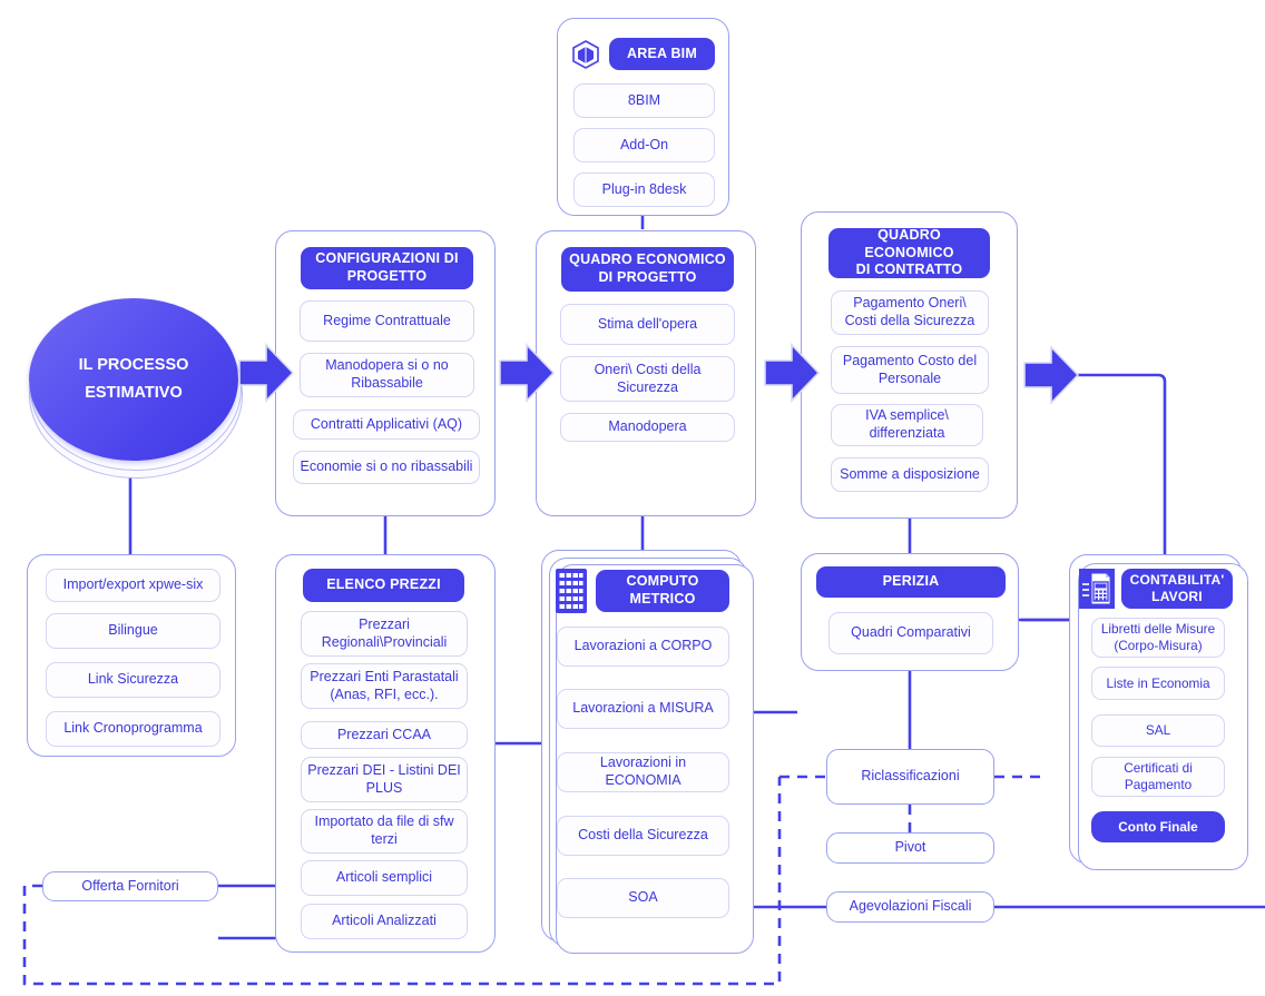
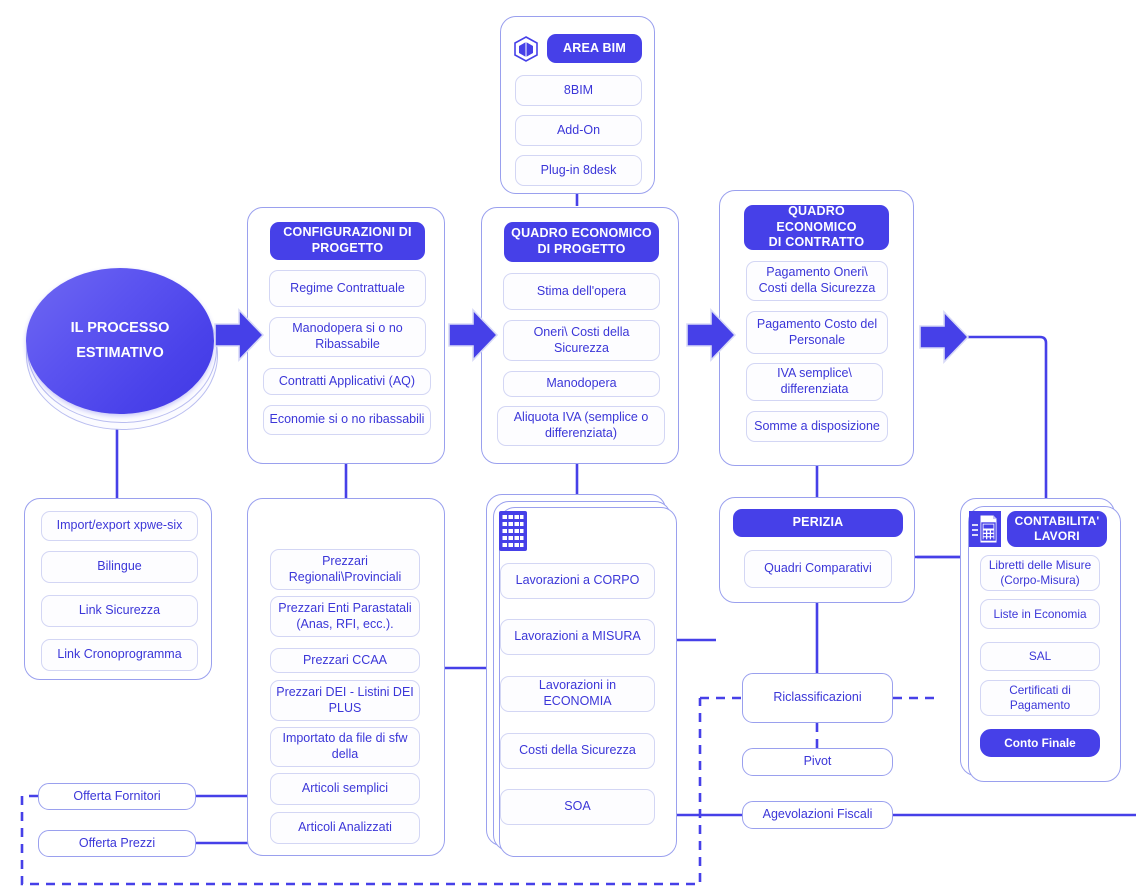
  IL PROCESSO
  ESTIMATIVO
  AREA BIM
  8BIM
  Add-On
  Plug-in 8desk
  CONFIGURAZIONI DI
  PROGETTO
  Regime Contrattuale
  Manodopera si o no Ribassabile
  Contratti Applicativi (AQ)
  Economie si o no ribassabili
  QUADRO ECONOMICO
  DI PROGETTO
  Stima dell'opera
  Oneri\ Costi della Sicurezza
  Manodopera
+ Aliquota IVA (semplice o differenziata)
  QUADRO ECONOMICO
  DI CONTRATTO
  Pagamento Oneri\ Costi della Sicurezza
  Pagamento Costo del Personale
  IVA semplice\ differenziata
  Somme a disposizione
  Import/export xpwe-six
  Bilingue
  Link Sicurezza
  Link Cronoprogramma
- ELENCO PREZZI
  Prezzari Regionali\Provinciali
  Prezzari Enti Parastatali (Anas, RFI, ecc.).
  Prezzari CCAA
  Prezzari DEI - Listini DEI PLUS
- Importato da file di sfw terzi
+ Importato da file di sfw della
  Articoli semplici
  Articoli Analizzati
- COMPUTO
- METRICO
  Lavorazioni a CORPO
  Lavorazioni a MISURA
  Lavorazioni in ECONOMIA
  Costi della Sicurezza
  SOA
  PERIZIA
  Quadri Comparativi
  CONTABILITA'
  LAVORI
  Libretti delle Misure (Corpo-Misura)
  Liste in Economia
  SAL
  Certificati di Pagamento
  Conto Finale
  Riclassificazioni
  Pivot
  Agevolazioni Fiscali
  Offerta Fornitori
+ Offerta Prezzi
